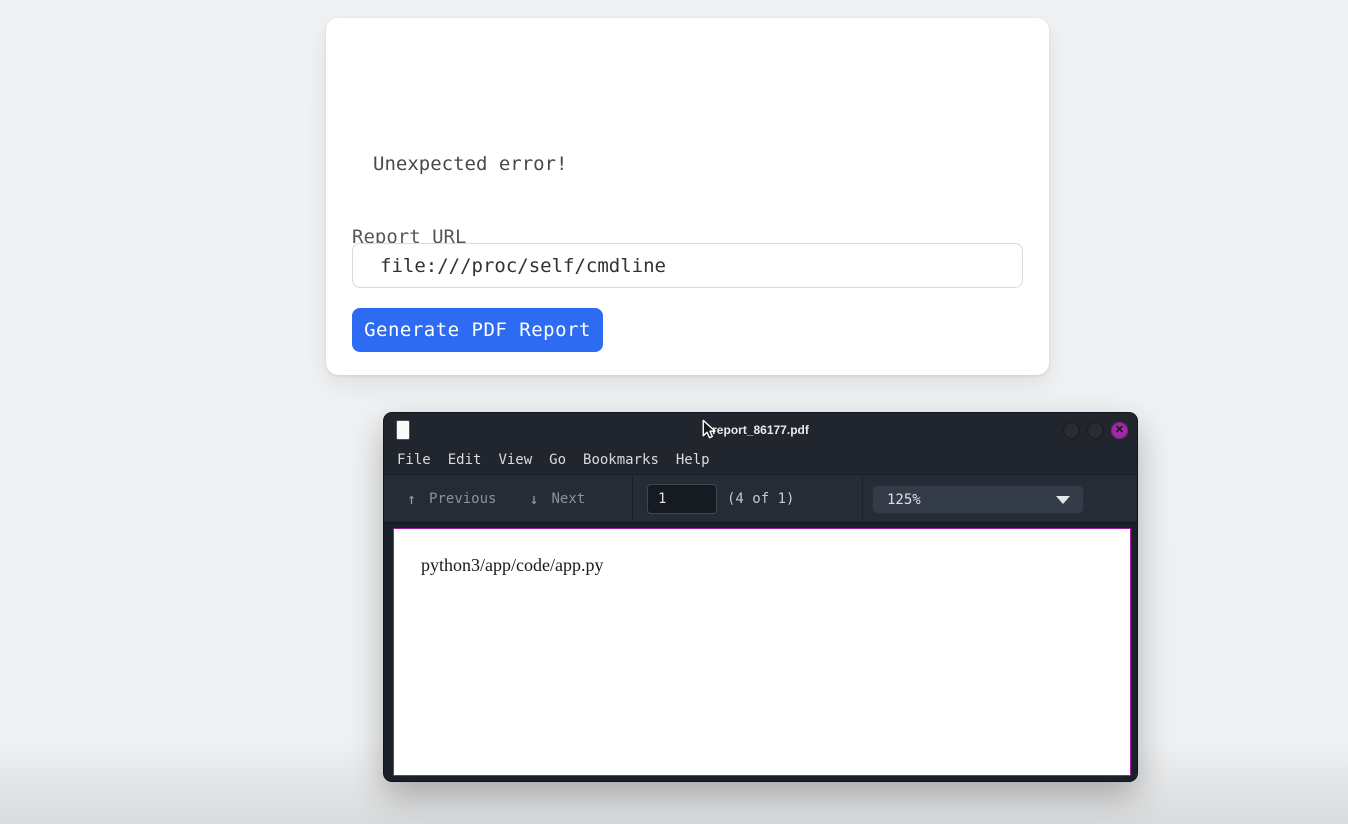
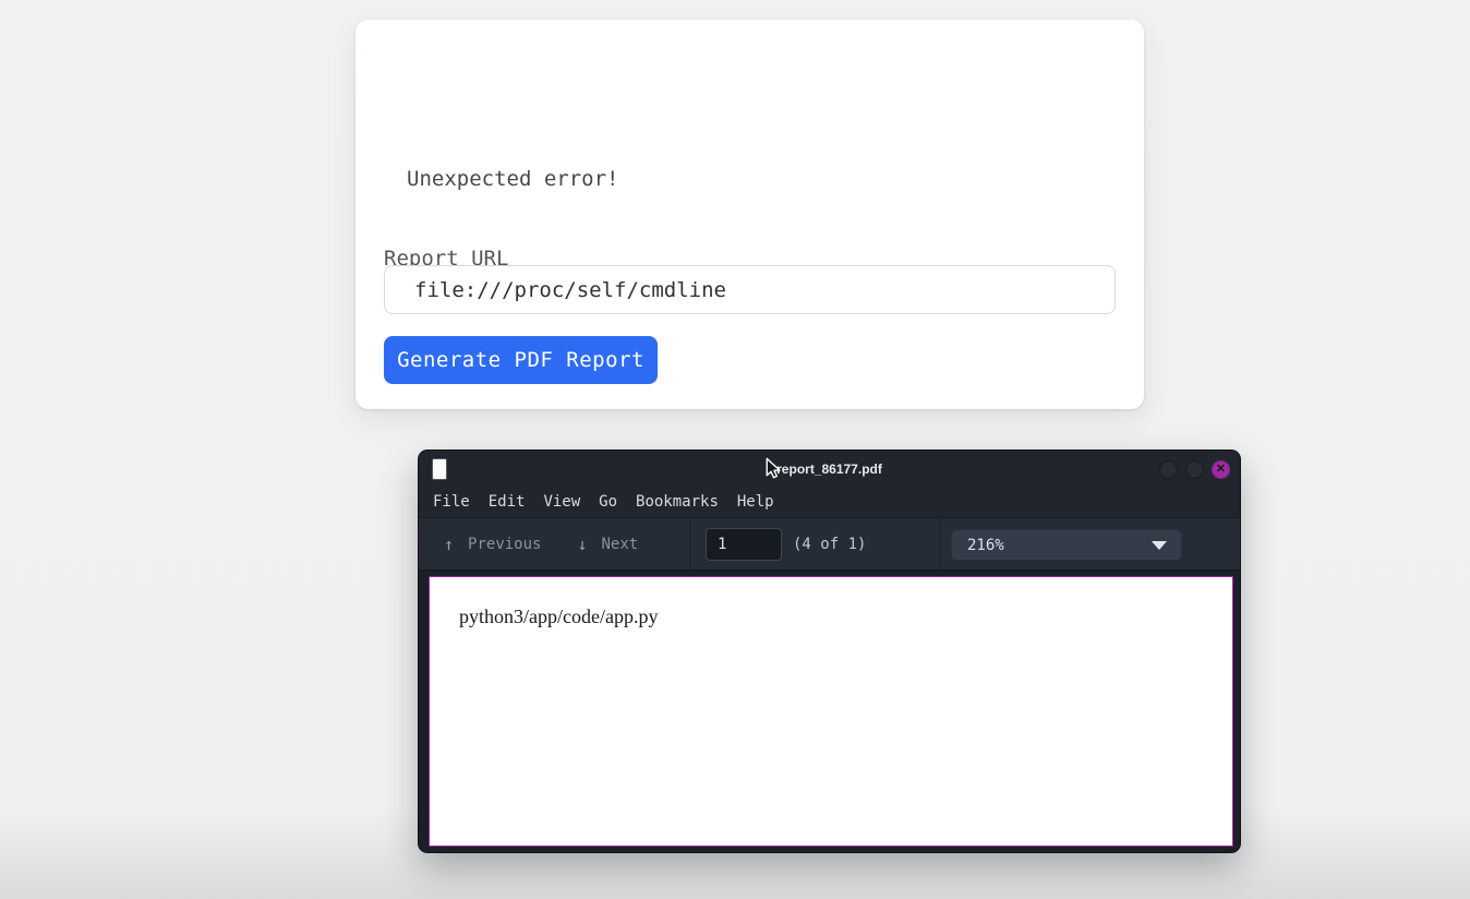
  Unexpected error!
  Report URL
  file:///proc/self/cmdline
  Generate PDF Report
  eport_86177.pdf
  ✕
  File
  Edit
  View
  Go
  Bookmarks
  Help
  ↑
  Previous
  ↓
  Next
  1
  (4 of 1)
- 125%
+ 216%
  python3/app/code/app.py
